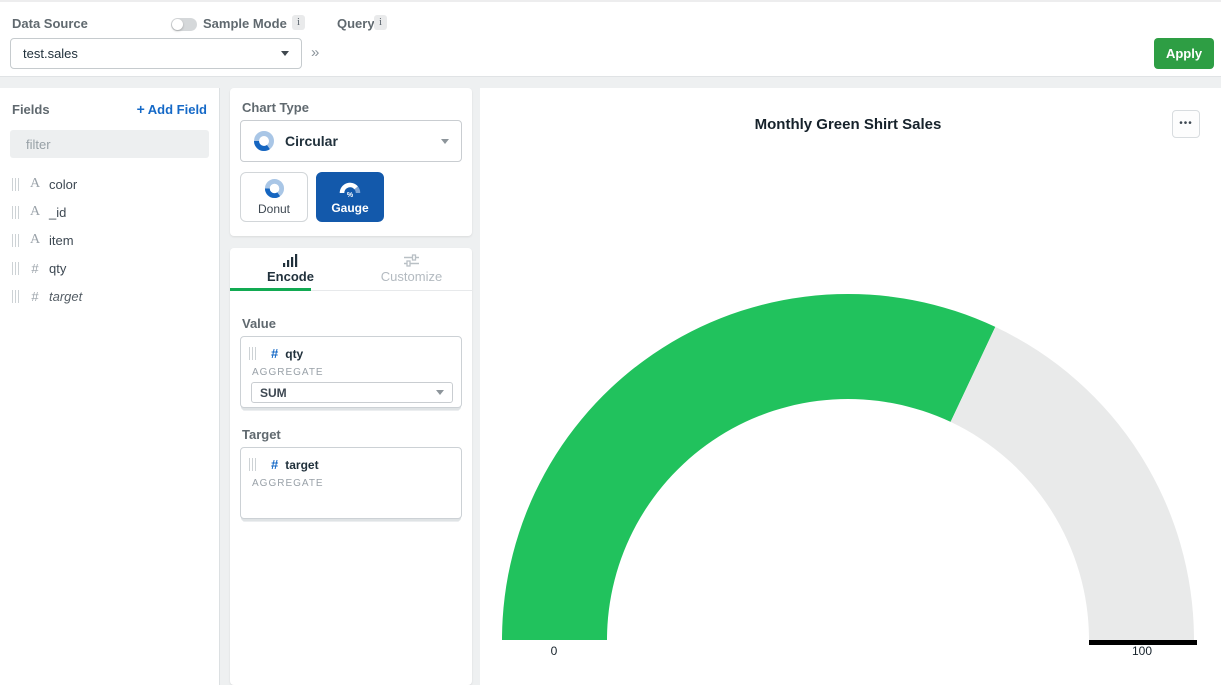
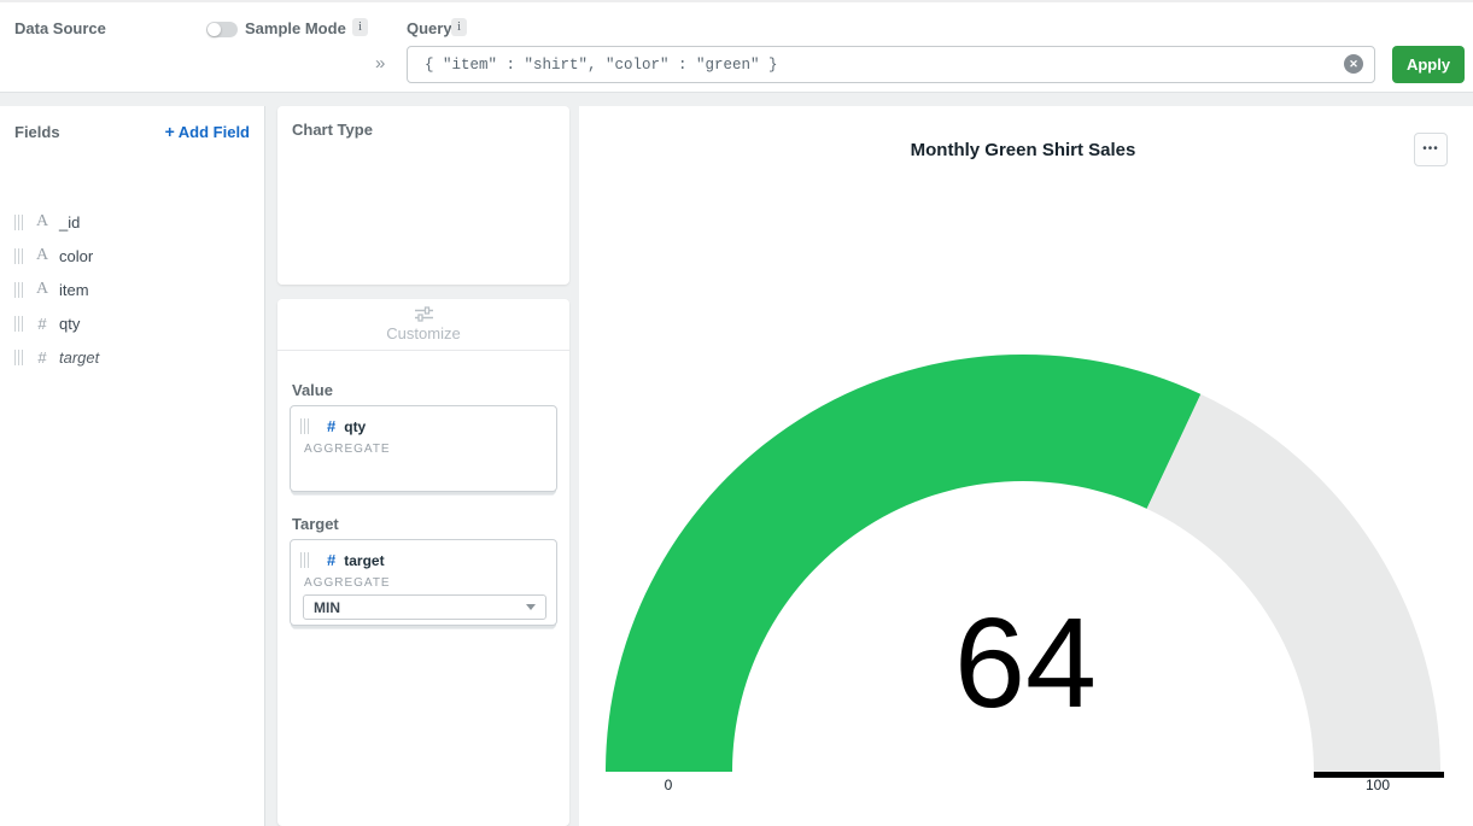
  Data Source
  Sample Mode
  i
  Query
  i
- test.sales
  »
+ { "item" : "shirt", "color" : "green" }
+ ✕
  Apply
  Fields
  + Add Field
- filter
  A
- color
+ _id
  A
- _id
+ color
  A
  item
  #
  qty
  #
  target
  Chart Type
- Circular
- Donut
- Gauge
- Encode
  Customize
  Value
  #
  qty
  AGGREGATE
- SUM
  Target
  #
  target
  AGGREGATE
+ MIN
  Monthly Green Shirt Sales
  •••
+ 64
  0
  100
